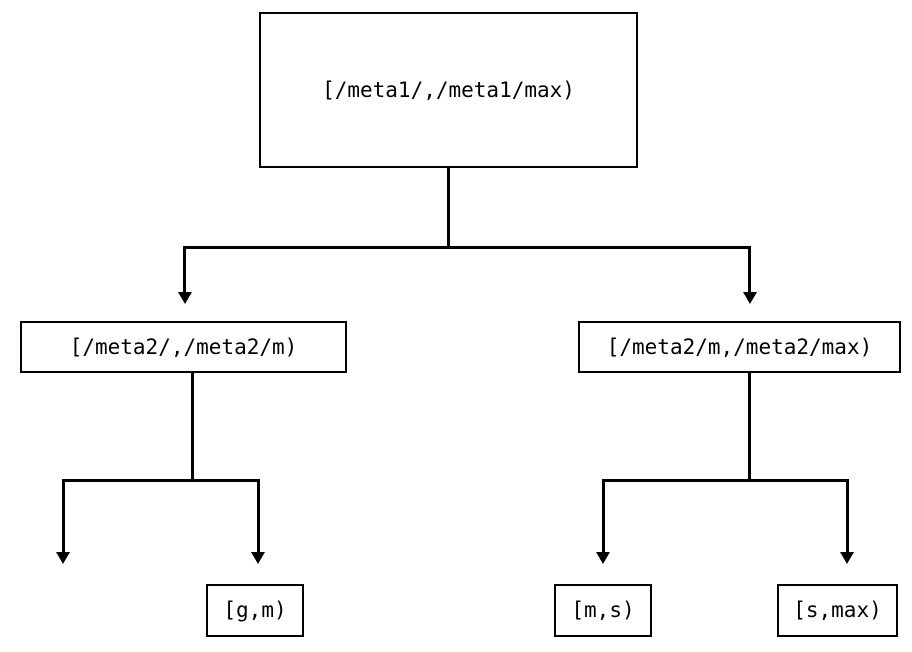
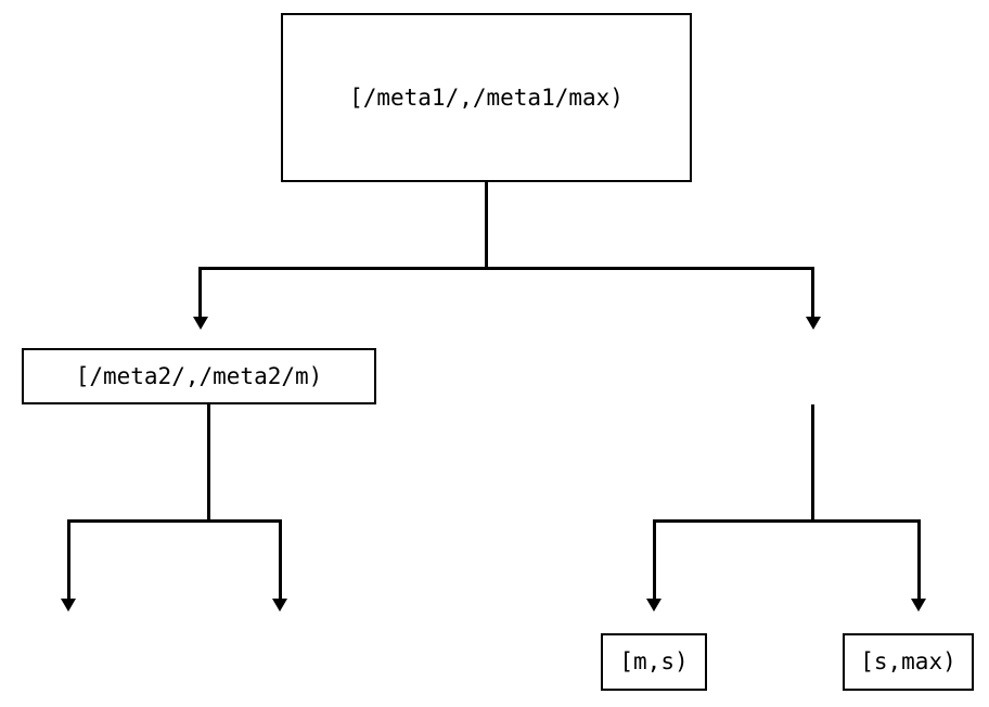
  [/meta1/,/meta1/max)
  [/meta2/,/meta2/m)
- [/meta2/m,/meta2/max)
- [g,m)
  [m,s)
  [s,max)
